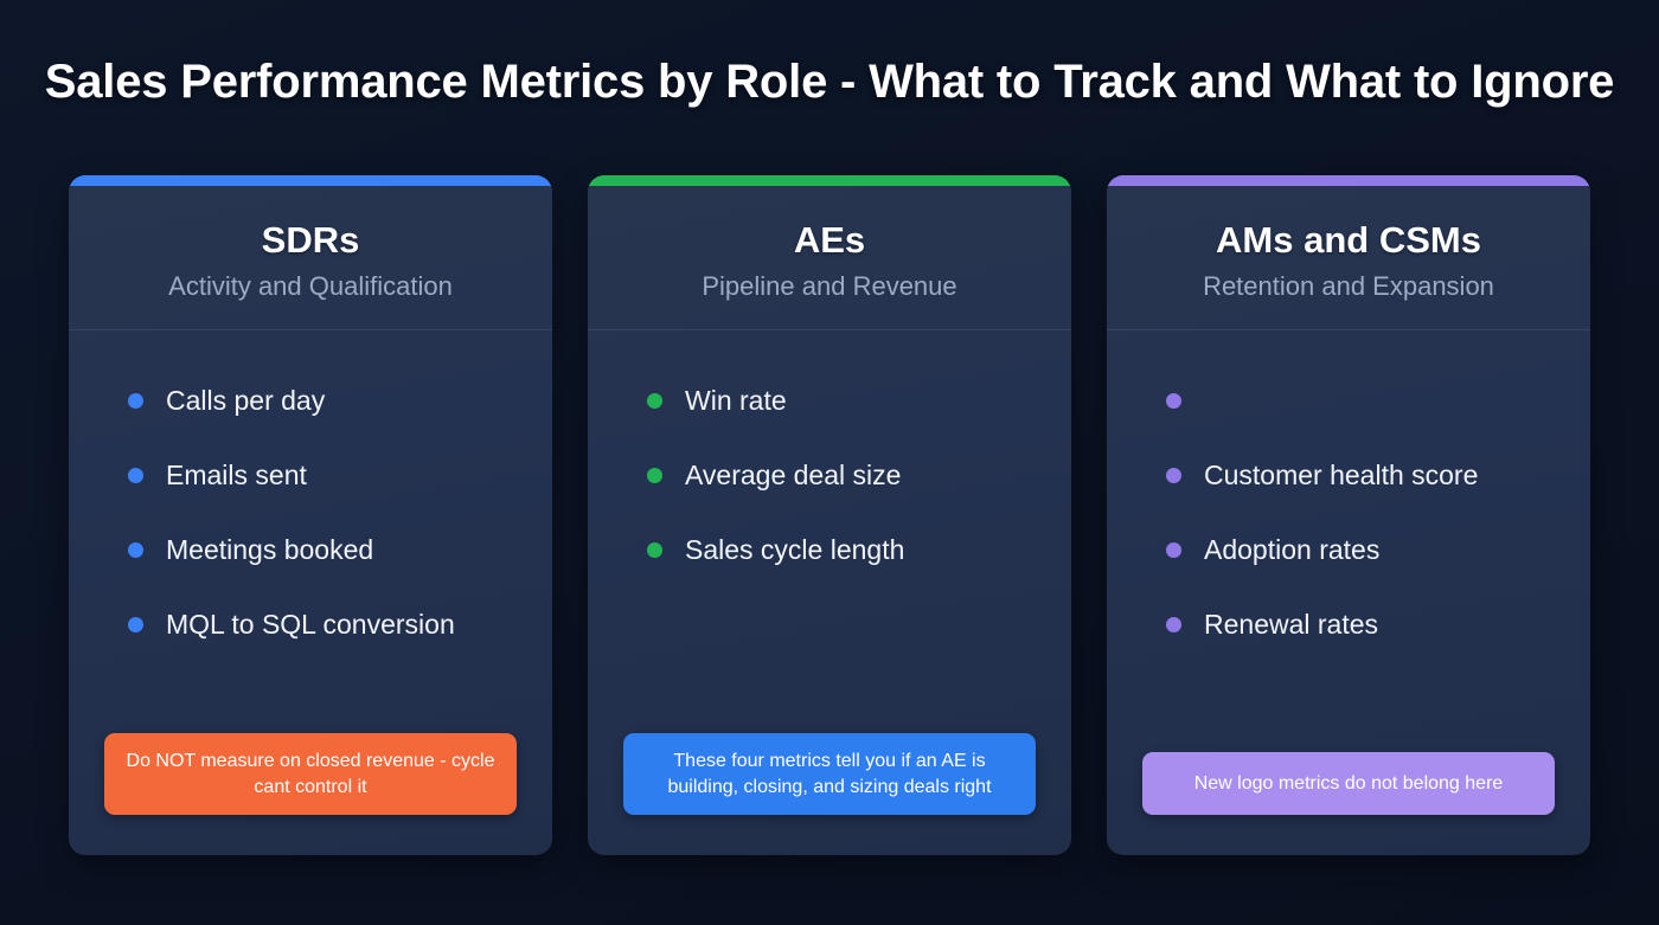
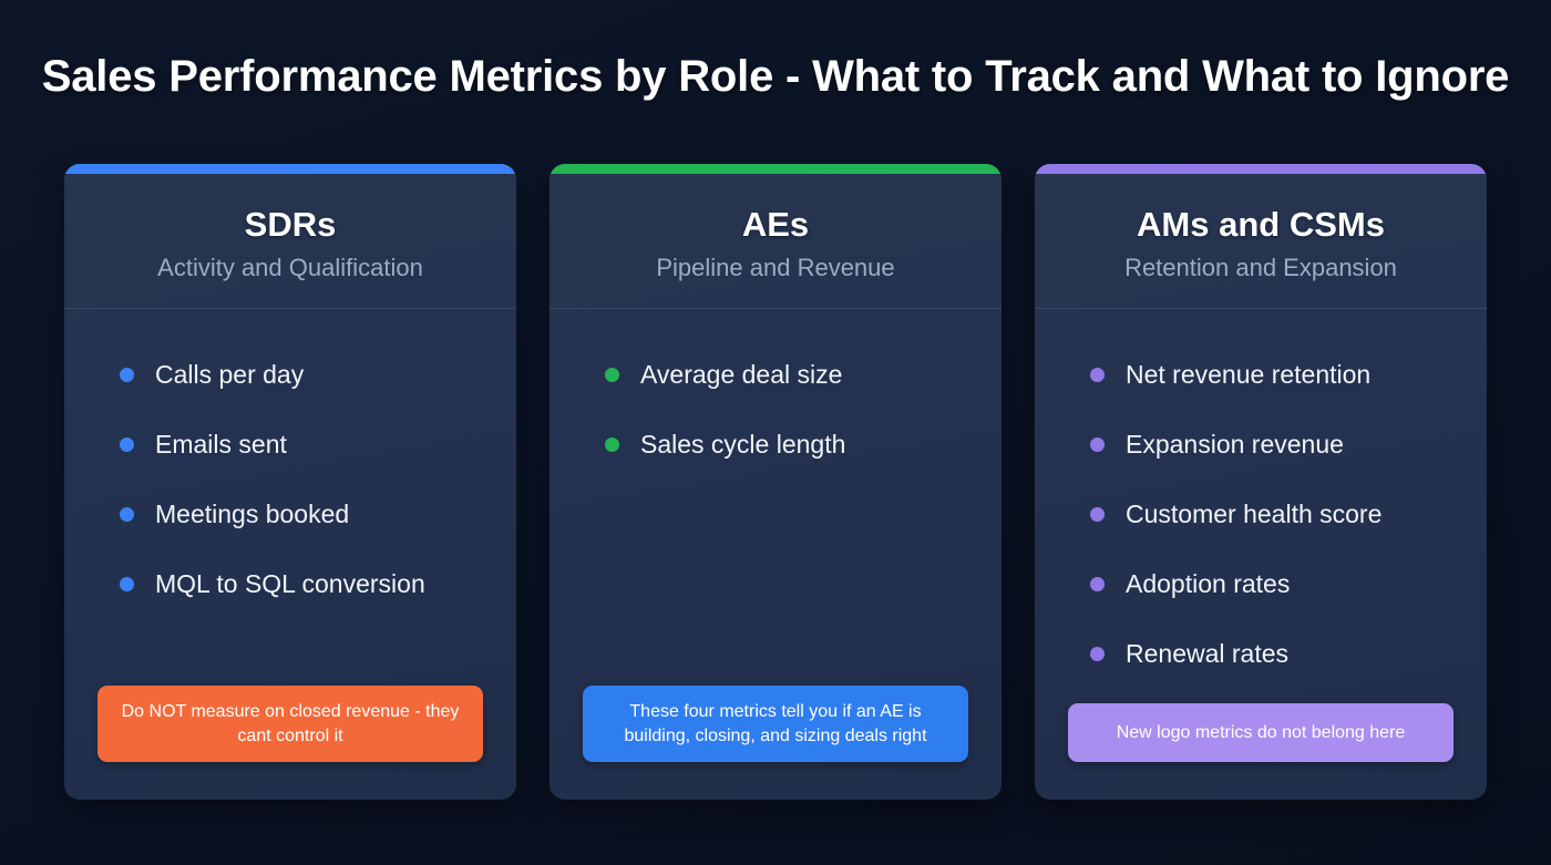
  Sales Performance Metrics by Role - What to Track and What to Ignore
  SDRs
  Activity and Qualification
  Calls per day
  Emails sent
  Meetings booked
  MQL to SQL conversion
- Do NOT measure on closed revenue - cycle cant control it
+ Do NOT measure on closed revenue - they cant control it
  AEs
  Pipeline and Revenue
- Win rate
  Average deal size
  Sales cycle length
  These four metrics tell you if an AE is building, closing, and sizing deals right
  AMs and CSMs
  Retention and Expansion
+ Net revenue retention
+ Expansion revenue
  Customer health score
  Adoption rates
  Renewal rates
  New logo metrics do not belong here
